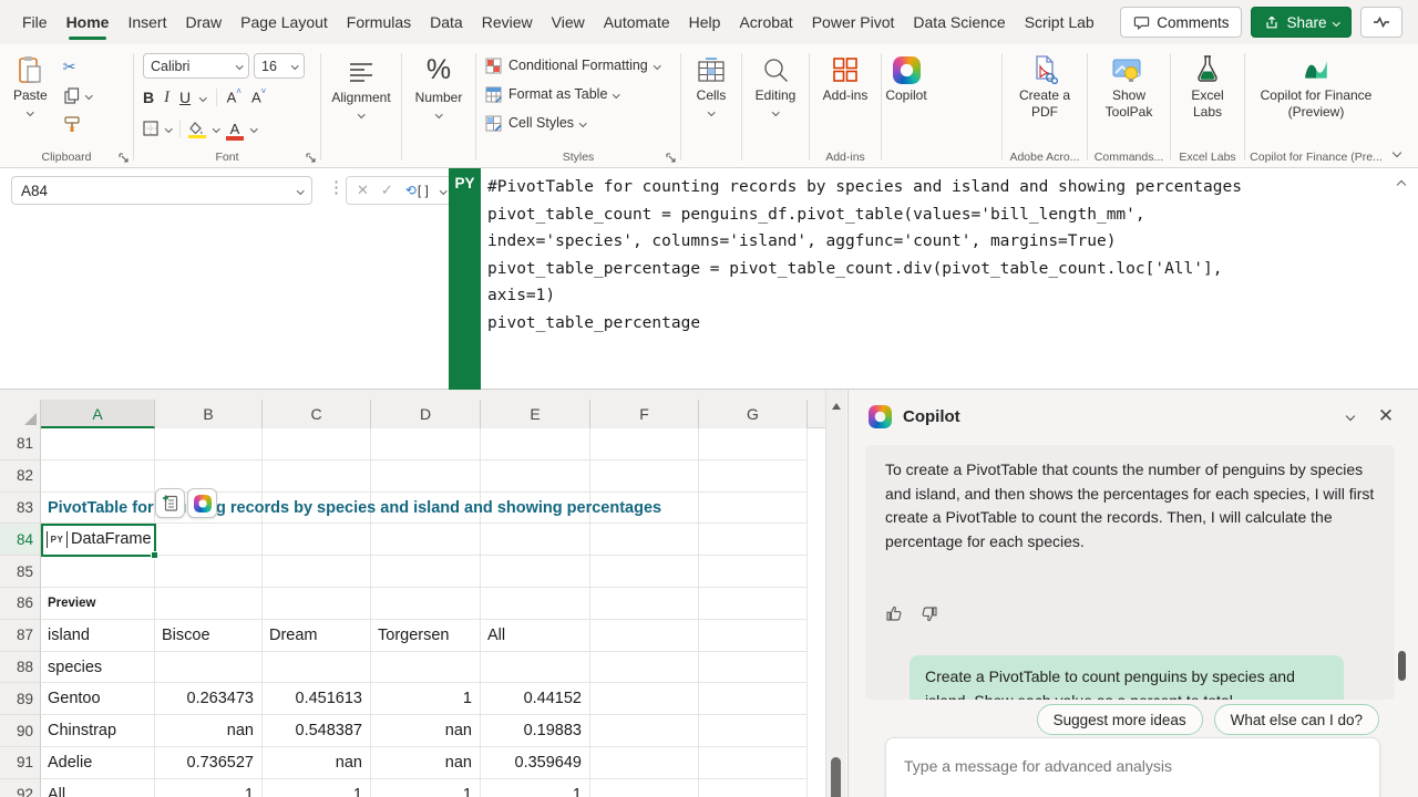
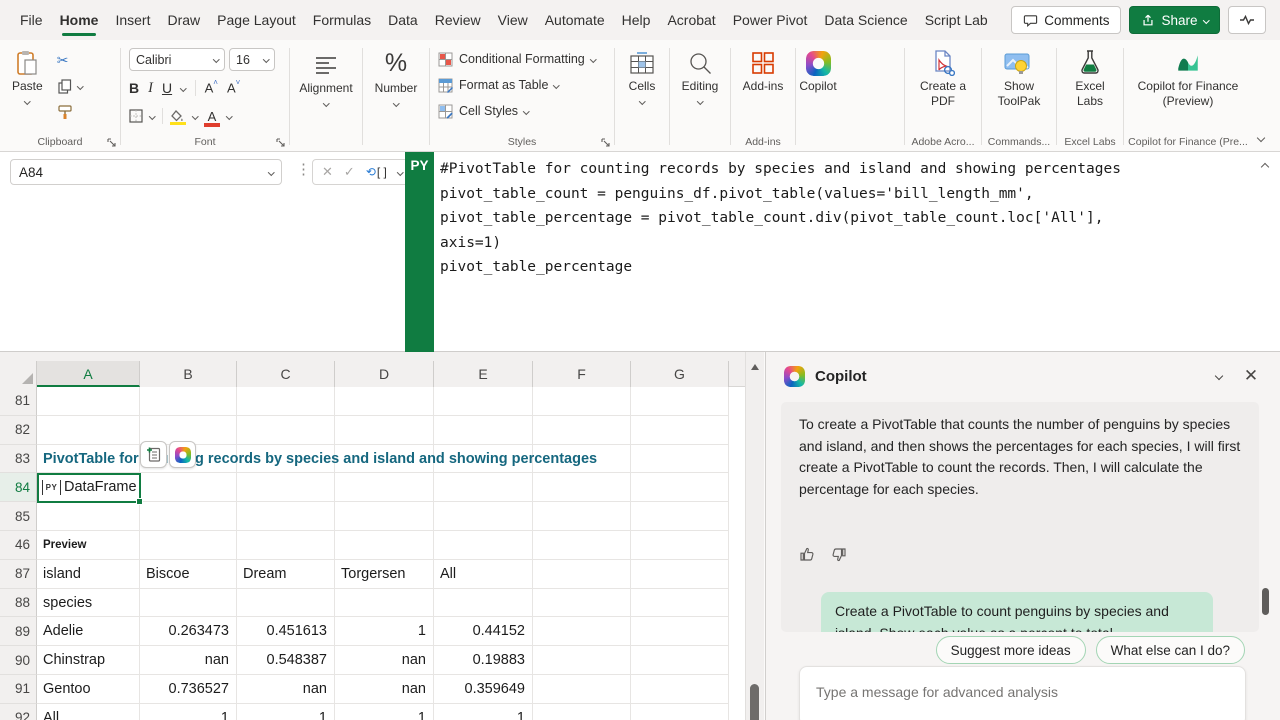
  File
  Home
  Insert
  Draw
  Page Layout
  Formulas
  Data
  Review
  View
  Automate
  Help
  Acrobat
  Power Pivot
  Data Science
  Script Lab
  Comments
  Share
  Paste
  ✂
  Clipboard
  Calibri
  16
  B
  I
  U
  A˄
  A˅
  A
  Font
  Alignment
  %
  Number
  Conditional Formatting
  Format as Table
  Cell Styles
  Styles
  Cells
  Editing
  Add-ins
  Add-ins
  Copilot
  Create a PDF
  Adobe Acro...
  Show ToolPak
  Commands...
  Excel Labs
  Excel Labs
  Copilot for Finance (Preview)
  Copilot for Finance (Pre...
  A84
  ⋮
  ✕
  ✓
  ⟲
  [ ]
  PY
  #PivotTable for counting records by species and island and showing percentages
  pivot_table_count = penguins_df.pivot_table(values='bill_length_mm',
- index='species', columns='island', aggfunc='count', margins=True)
  pivot_table_percentage = pivot_table_count.div(pivot_table_count.loc['All'],
  axis=1)
  pivot_table_percentage
  A
  B
  C
  D
  E
  F
  G
  81
  82
  83
  PivotTable forg records by species and island and showing percentages
  84
  PY
  DataFrame
  85
- 86
+ 46
  Preview
  87
  island
  Biscoe
  Dream
  Torgersen
  All
  88
  species
  89
- Gentoo
+ Adelie
  0.263473
  0.451613
  1
  0.44152
  90
  Chinstrap
  nan
  0.548387
  nan
  0.19883
  91
- Adelie
+ Gentoo
  0.736527
  nan
  nan
  0.359649
  92
  All
  1
  1
  1
  1
  Copilot
  ✕
  To create a PivotTable that counts the number of penguins by species and island, and then shows the percentages for each species, I will first create a PivotTable to count the records. Then, I will calculate the percentage for each species.
  Suggest more ideas
  What else can I do?
  Type a message for advanced analysis
